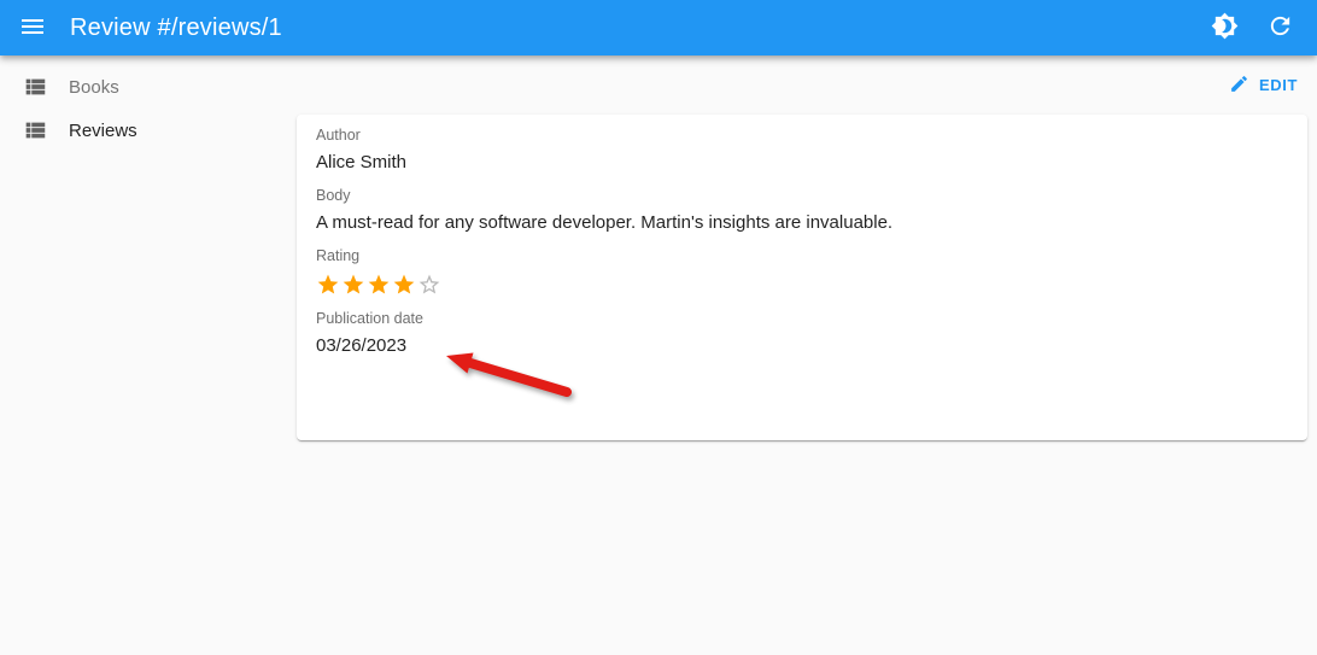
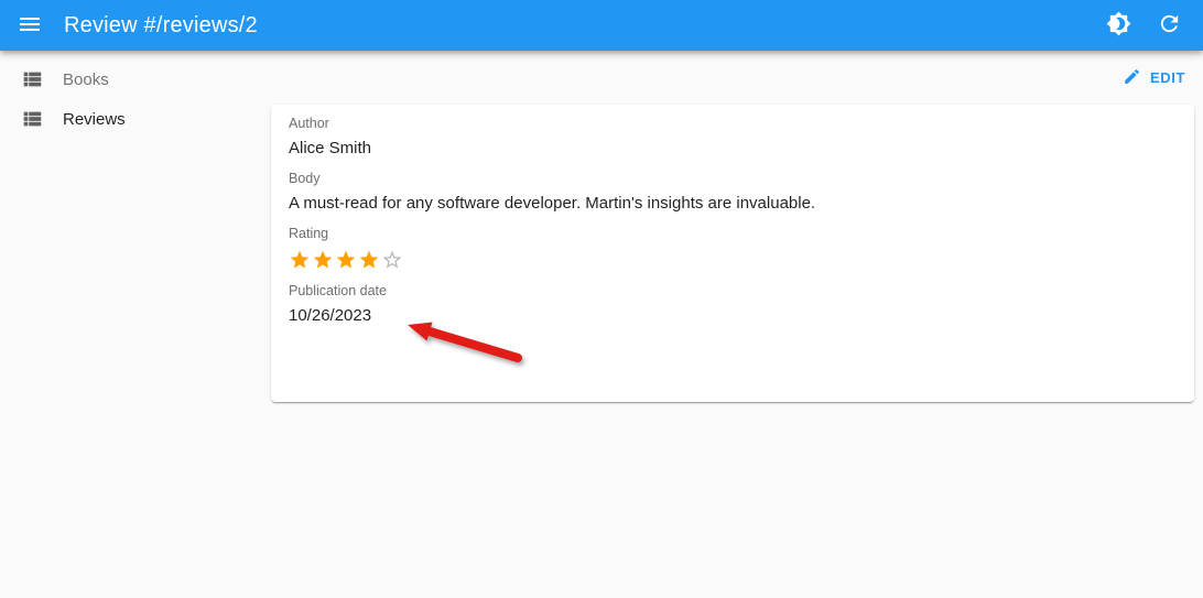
- Review #/reviews/1
+ Review #/reviews/2
  Books
  Reviews
  EDIT
  Author
  Alice Smith
  Body
  A must-read for any software developer. Martin's insights are invaluable.
  Rating
  Publication date
- 03/26/2023
+ 10/26/2023
